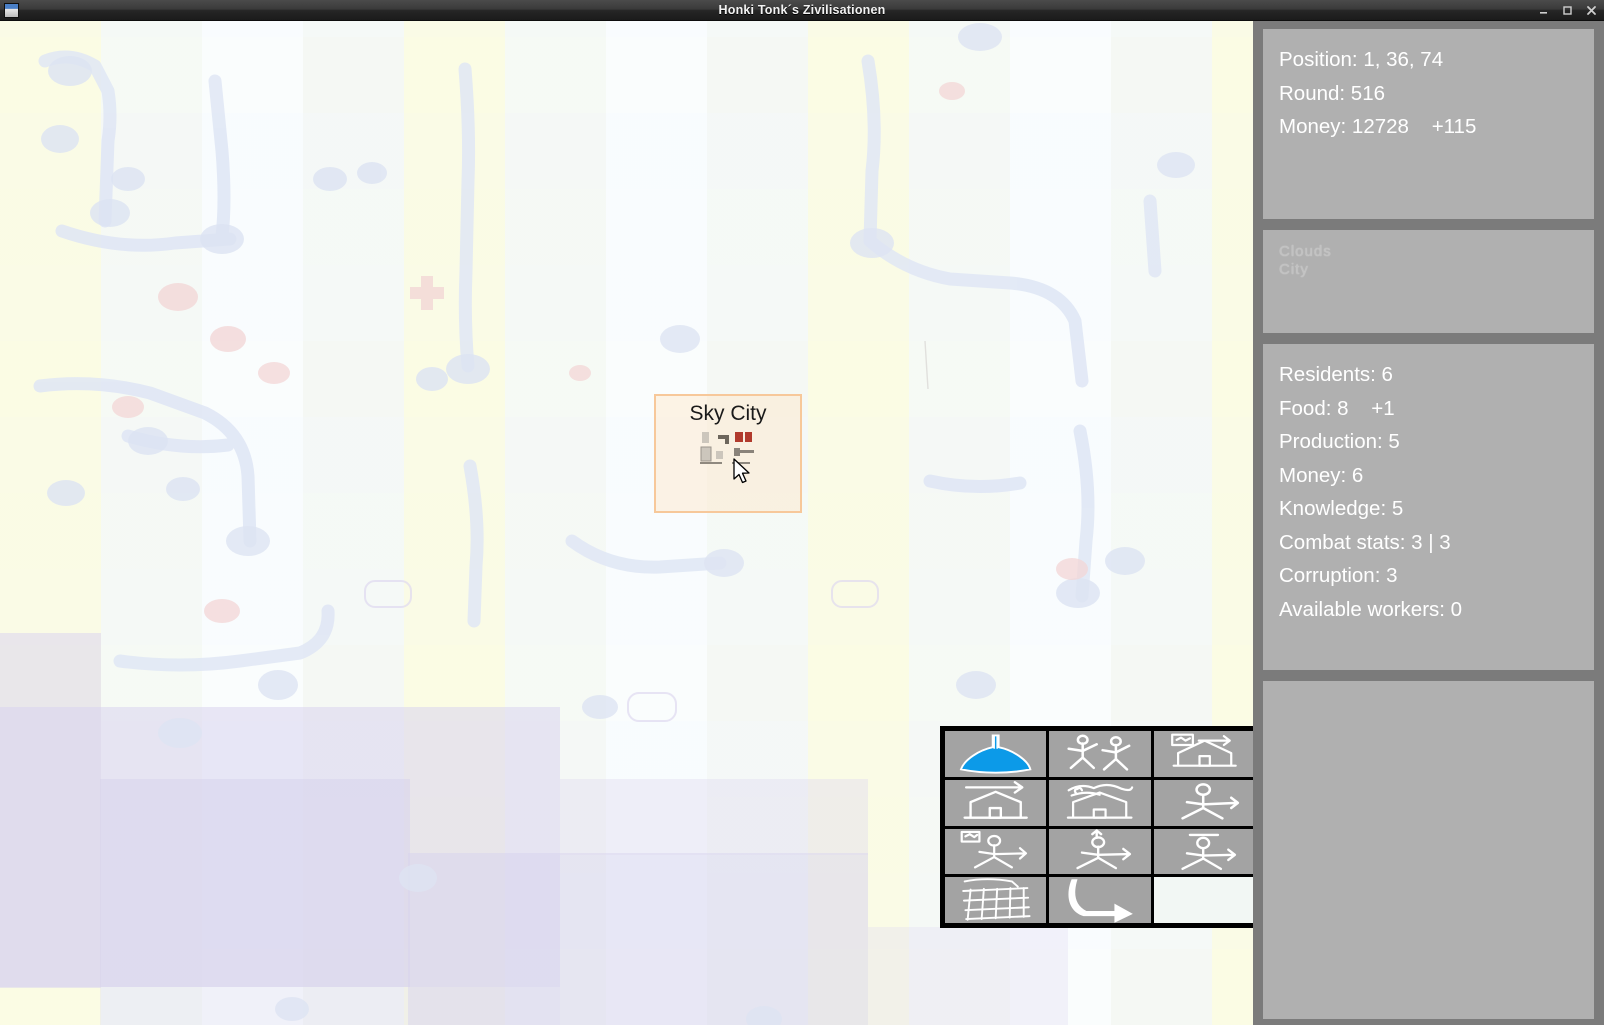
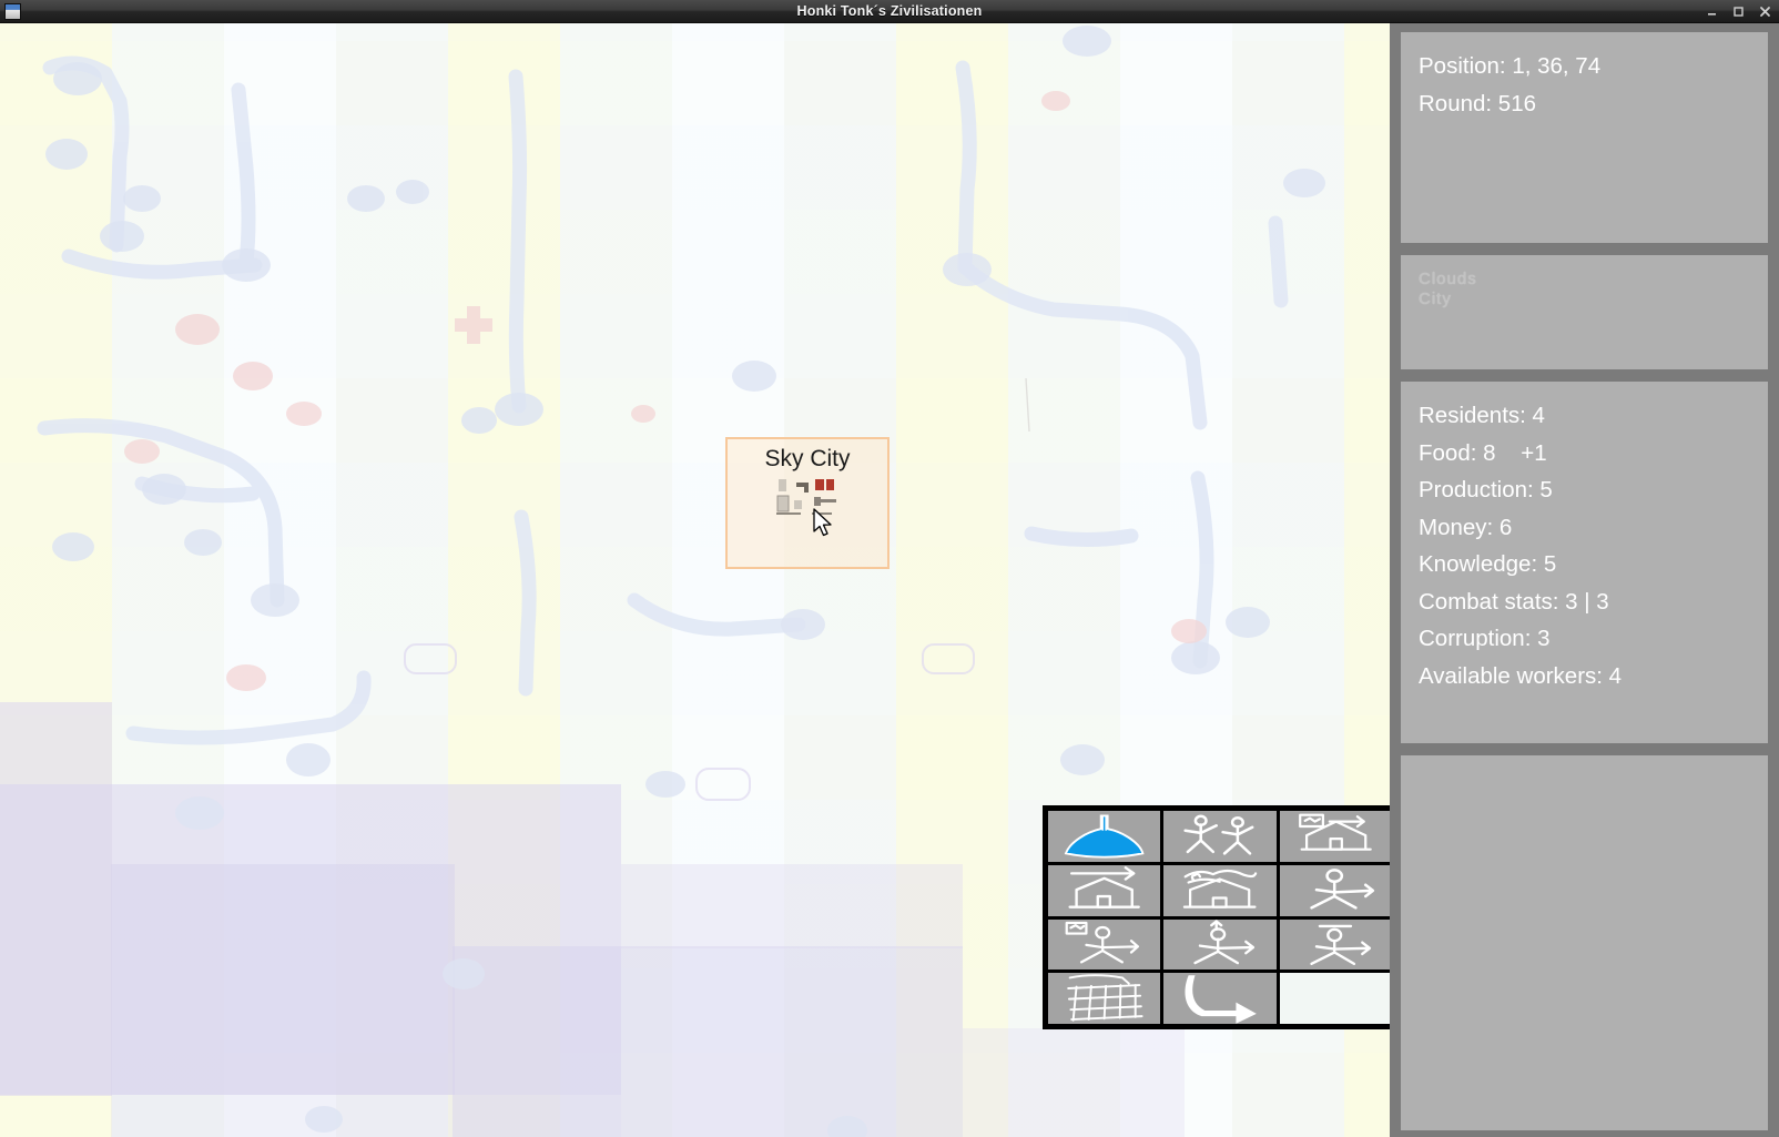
  Honki Tonk´s Zivilisationen
  Sky City
  Position: 1, 36, 74
  Round: 516
- Money: 12728 +115
- Residents: 6
+ Residents: 4
  Food: 8 +1
  Production: 5
  Money: 6
  Knowledge: 5
  Combat stats: 3 | 3
  Corruption: 3
- Available workers: 0
+ Available workers: 4
